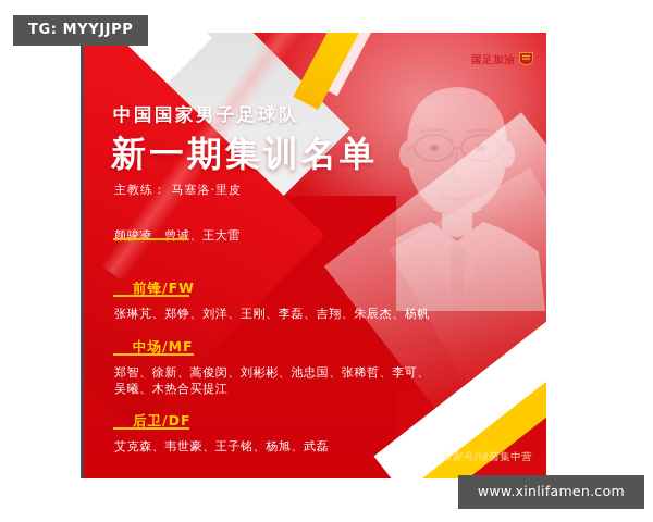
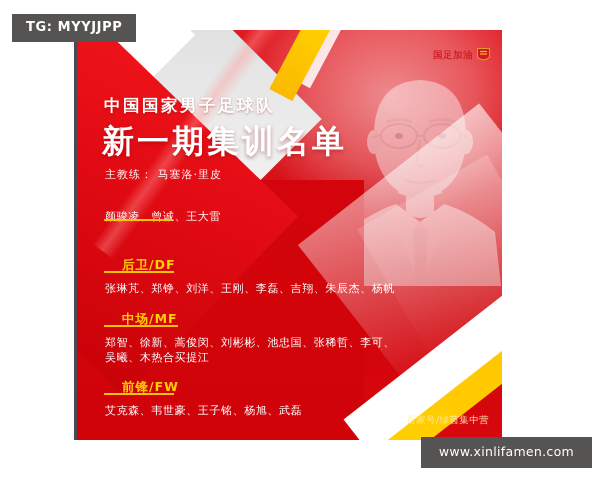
  TG: MYYJJPP
  国足加油
  中国国家男子足球队
  新一期集训名单
  主教练： 马塞洛·里皮
  颜骏凌、曾诚、王大雷
- 前锋/FW
+ 后卫/DF
  张琳芃、郑铮、刘洋、王刚、李磊、吉翔、朱辰杰、杨帆
  中场/MF
  郑智、徐新、蒿俊闵、刘彬彬、池忠国、张稀哲、李可、
  吴曦、木热合买提江
- 后卫/DF
+ 前锋/FW
  艾克森、韦世豪、王子铭、杨旭、武磊
  百家号/绿茵集中营
  www.xinlifamen.com
